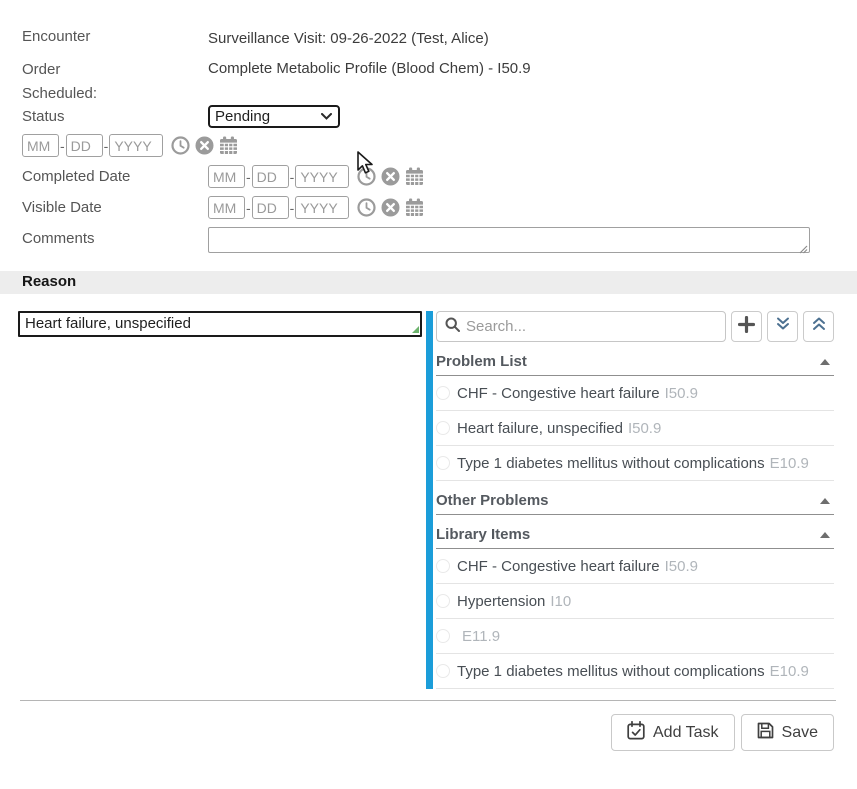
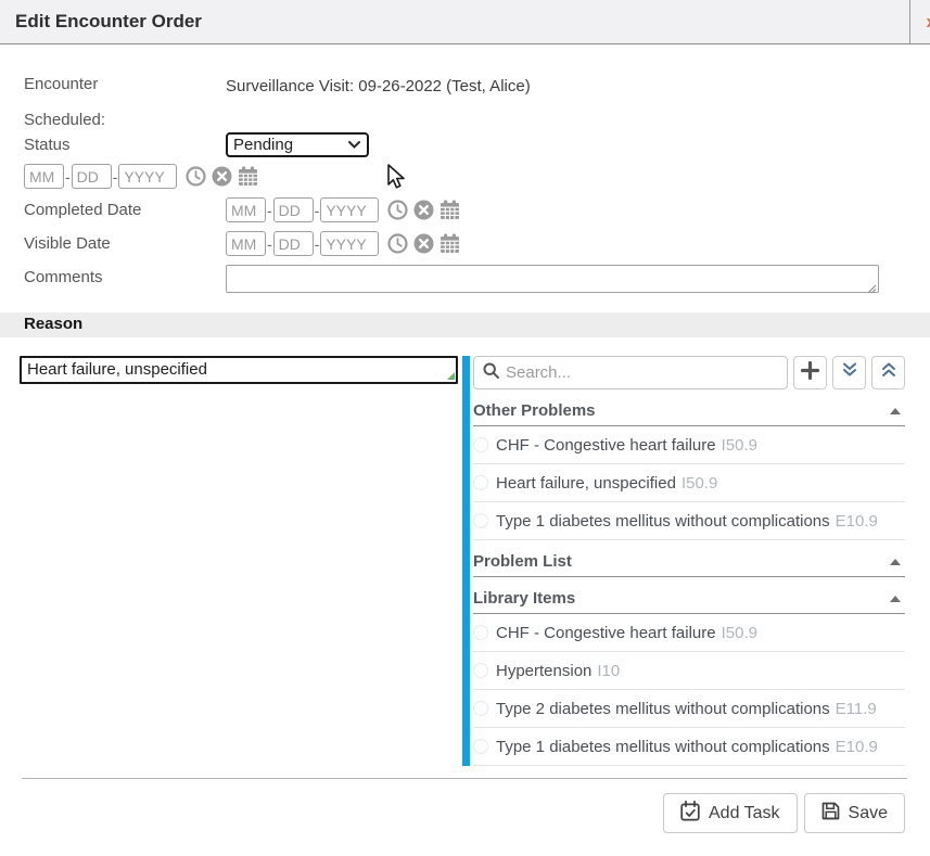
+ Edit Encounter Order
  Encounter
  Surveillance Visit: 09-26-2022 (Test, Alice)
- Order
- Complete Metabolic Profile (Blood Chem) - I50.9
  Scheduled:
  Status
  Pending
  MM
  -
  DD
  -
  YYYY
  Completed Date
  MM
  -
  DD
  -
  YYYY
  Visible Date
  MM
  -
  DD
  -
  YYYY
  Comments
  Reason
  Heart failure, unspecified
  Search...
- Problem List
+ Other Problems
  CHF - Congestive heart failure
  I50.9
  Heart failure, unspecified
  I50.9
  Type 1 diabetes mellitus without complications
  E10.9
- Other Problems
+ Problem List
  Library Items
  CHF - Congestive heart failure
  I50.9
  Hypertension
  I10
+ Type 2 diabetes mellitus without complications
  E11.9
  Type 1 diabetes mellitus without complications
  E10.9
  Add Task
  Save
